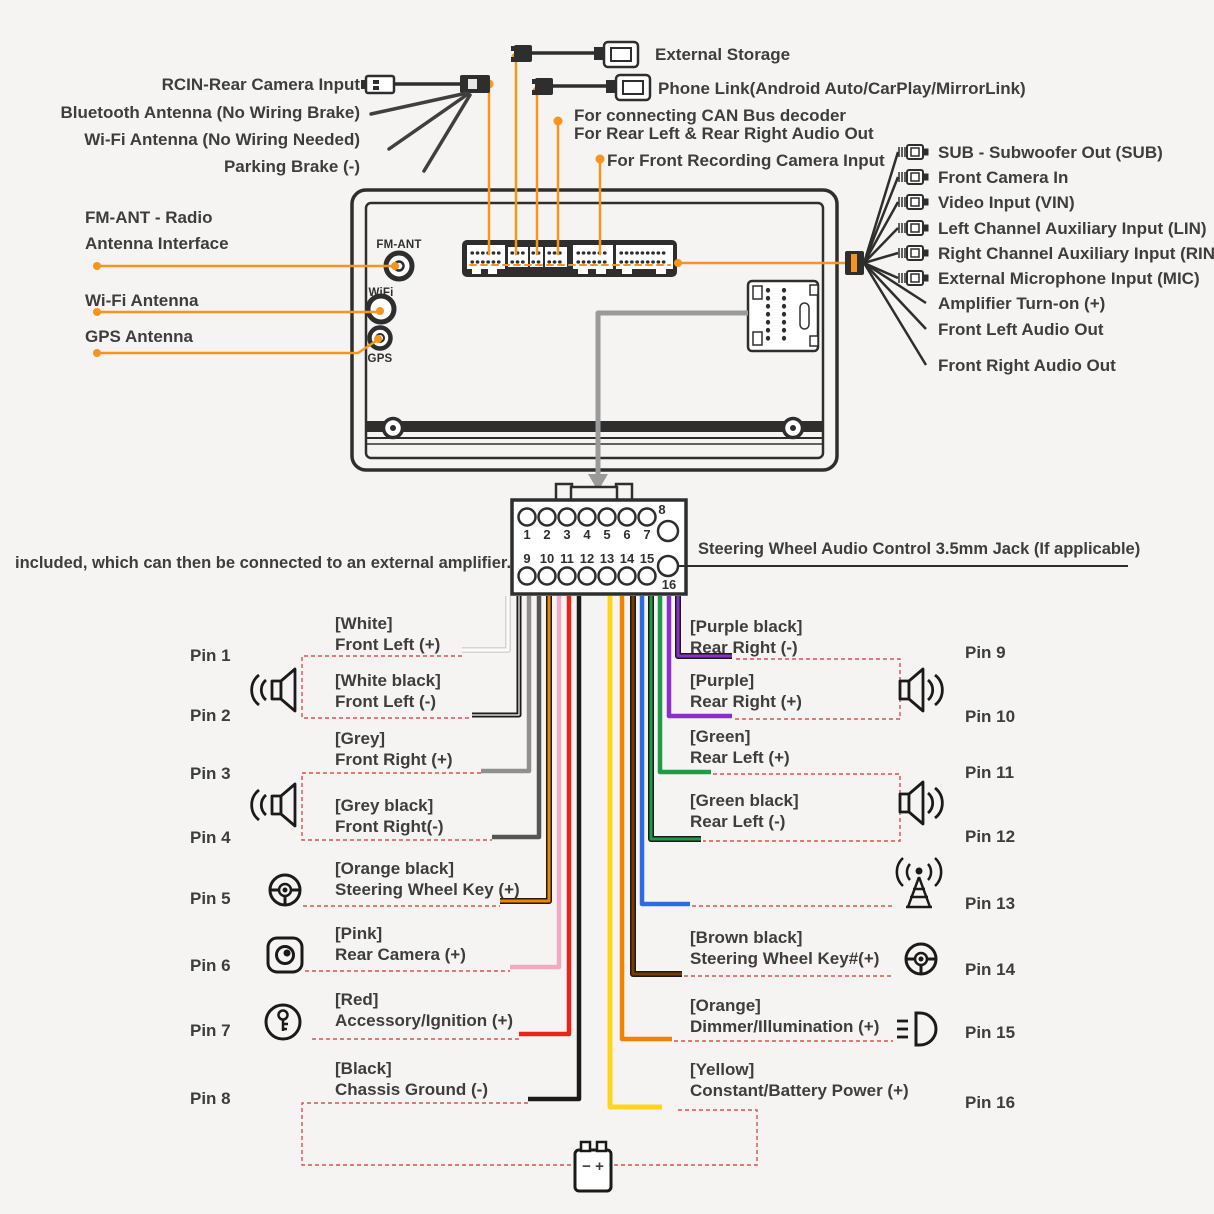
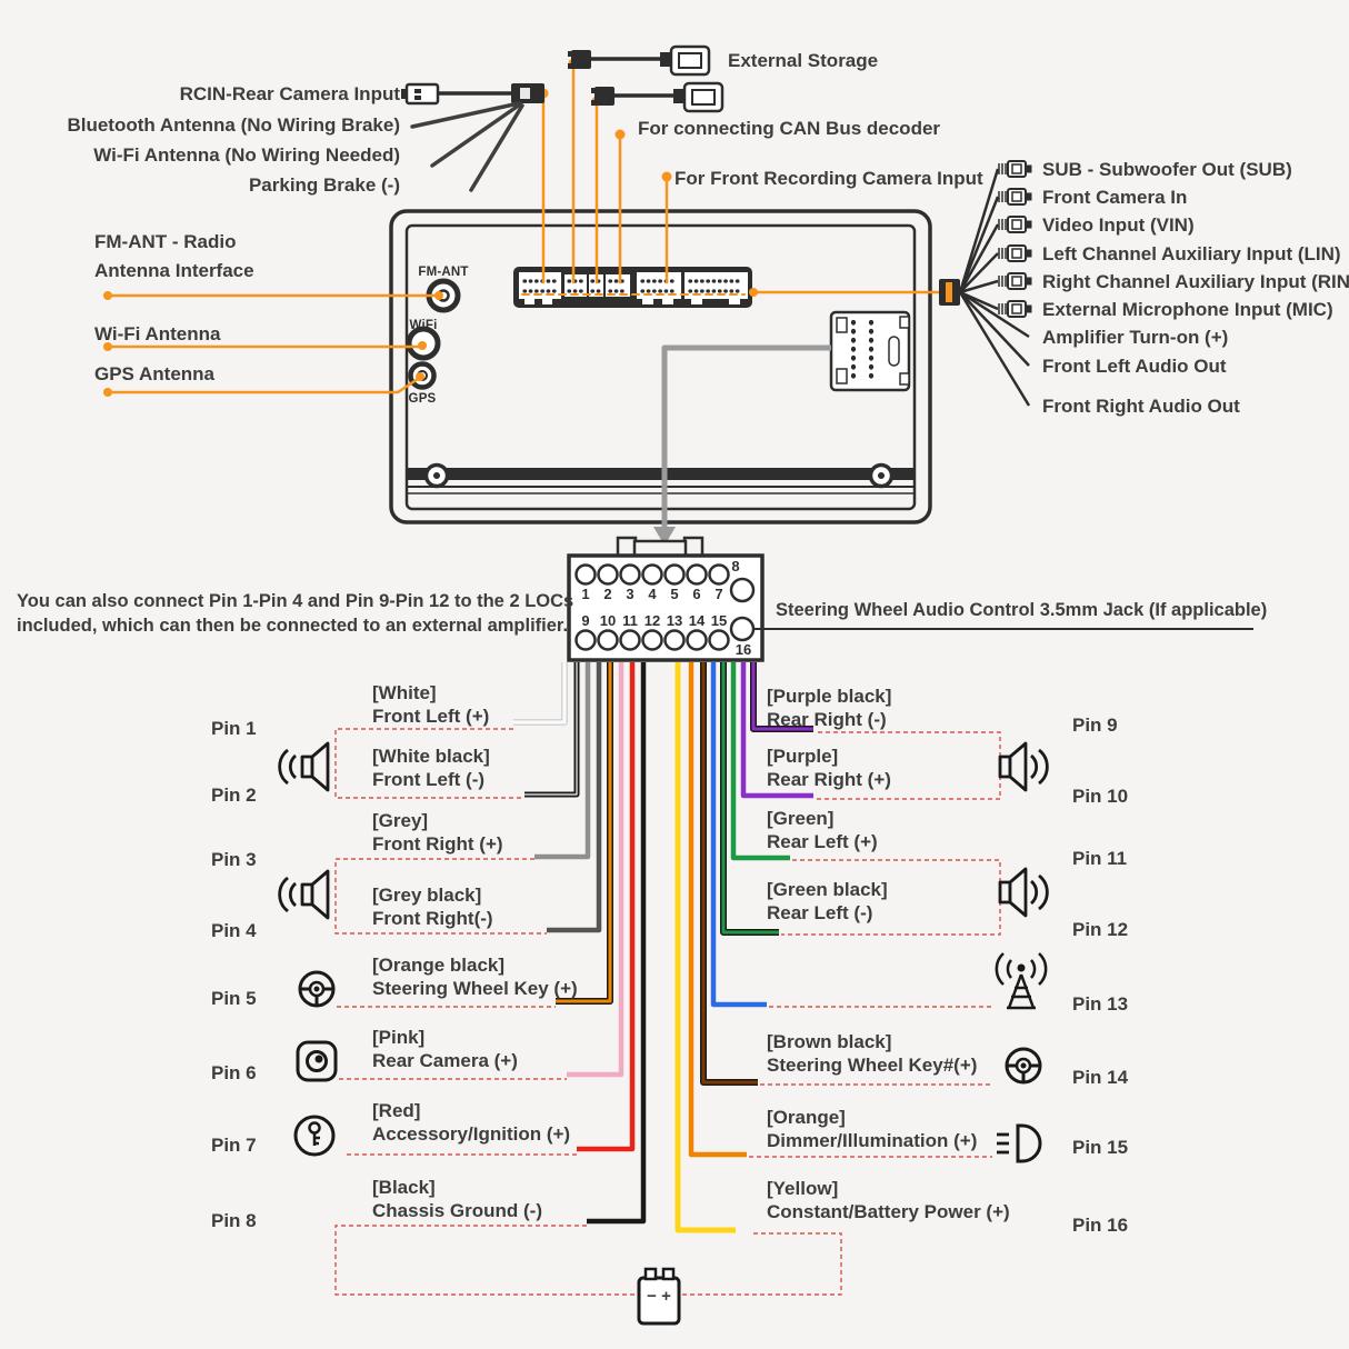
  RCIN-Rear Camera Input
  Bluetooth Antenna (No Wiring Brake)
  Wi-Fi Antenna (No Wiring Needed)
  Parking Brake (-)
  External Storage
- Phone Link(Android Auto/CarPlay/MirrorLink)
  For connecting CAN Bus decoder
- For Rear Left & Rear Right Audio Out
  For Front Recording Camera Input
  FM-ANT - Radio
  Antenna Interface
  Wi-Fi Antenna
  GPS Antenna
  FM-ANT
  WiFi
  GPS
  SUB - Subwoofer Out (SUB)
  Front Camera In
  Video Input (VIN)
  Left Channel Auxiliary Input (LIN)
  Right Channel Auxiliary Input (RIN
  External Microphone Input (MIC)
  Amplifier Turn-on (+)
  Front Left Audio Out
  Front Right Audio Out
+ You can also connect Pin 1-Pin 4 and Pin 9-Pin 12 to the 2 LOCs
  included, which can then be connected to an external amplifier.
  Steering Wheel Audio Control 3.5mm Jack (If applicable)
  1
  2
  3
  4
  5
  6
  7
  8
  9
  10
  11
  12
  13
  14
  15
  16
  Pin 1
  Pin 2
  Pin 3
  Pin 4
  Pin 5
  Pin 6
  Pin 7
  Pin 8
  [White]
  Front Left (+)
  [White black]
  Front Left (-)
  [Grey]
  Front Right (+)
  [Grey black]
  Front Right(-)
  [Orange black]
  Steering Wheel Key (+)
  [Pink]
  Rear Camera (+)
  [Red]
  Accessory/Ignition (+)
  [Black]
  Chassis Ground (-)
  [Purple black]
  Rear Right (-)
  [Purple]
  Rear Right (+)
  [Green]
  Rear Left (+)
  [Green black]
  Rear Left (-)
  [Brown black]
  Steering Wheel Key#(+)
  [Orange]
  Dimmer/Illumination (+)
  [Yellow]
  Constant/Battery Power (+)
  Pin 9
  Pin 10
  Pin 11
  Pin 12
  Pin 13
  Pin 14
  Pin 15
  Pin 16
  − +
